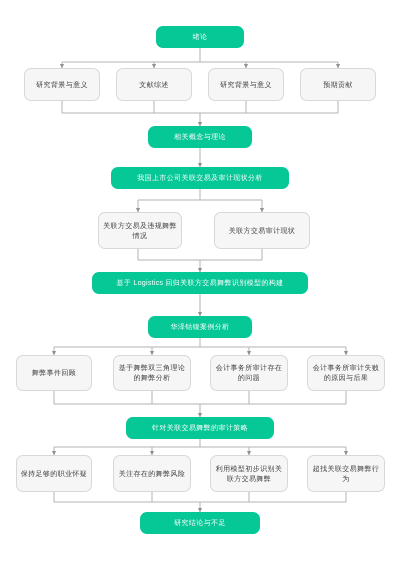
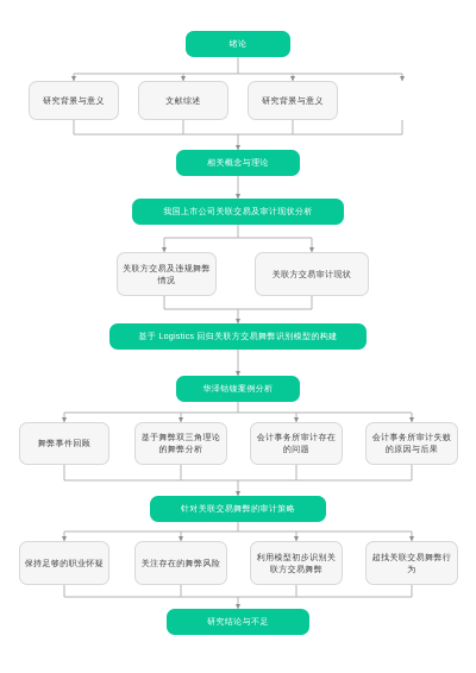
  绪论
  研究背景与意义
  文献综述
  研究背景与意义
- 预期贡献
  相关概念与理论
  我国上市公司关联交易及审计现状分析
  关联方交易及违规舞弊情况
  关联方交易审计现状
  基于 Logistics 回归关联方交易舞弊识别模型的构建
  华泽钴镍案例分析
  舞弊事件回顾
  基于舞弊双三角理论的舞弊分析
  会计事务所审计存在的问题
  会计事务所审计失败的原因与后果
  针对关联交易舞弊的审计策略
  保持足够的职业怀疑
  关注存在的舞弊风险
  利用模型初步识别关联方交易舞弊
  超找关联交易舞弊行为
  研究结论与不足
